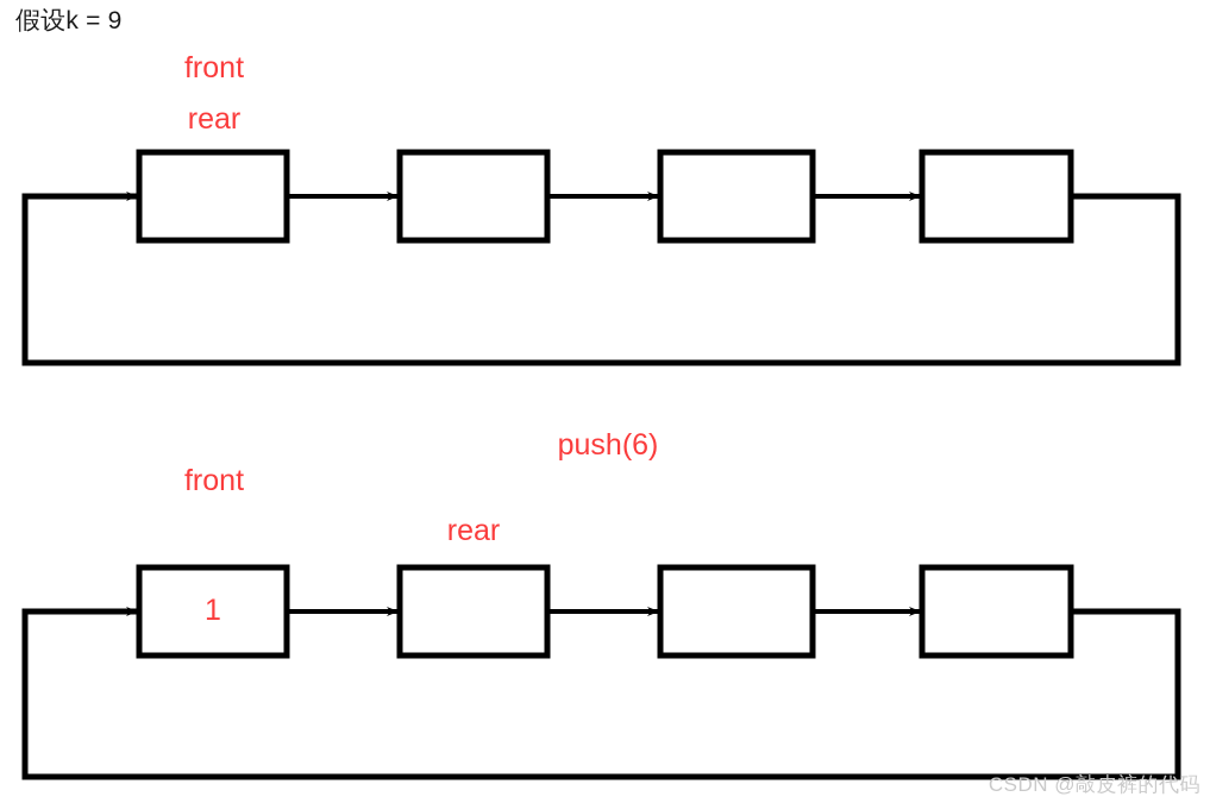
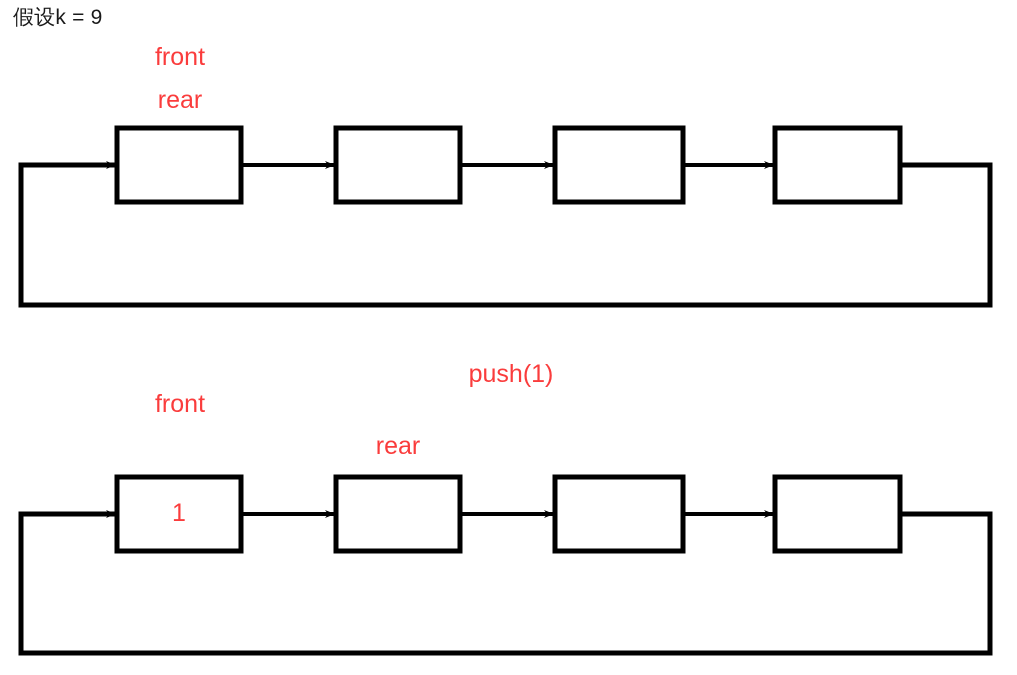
  假设k = 9
  front
  rear
- push(6)
+ push(1)
  front
  rear
  1
- CSDN @敲皮裤的代码
